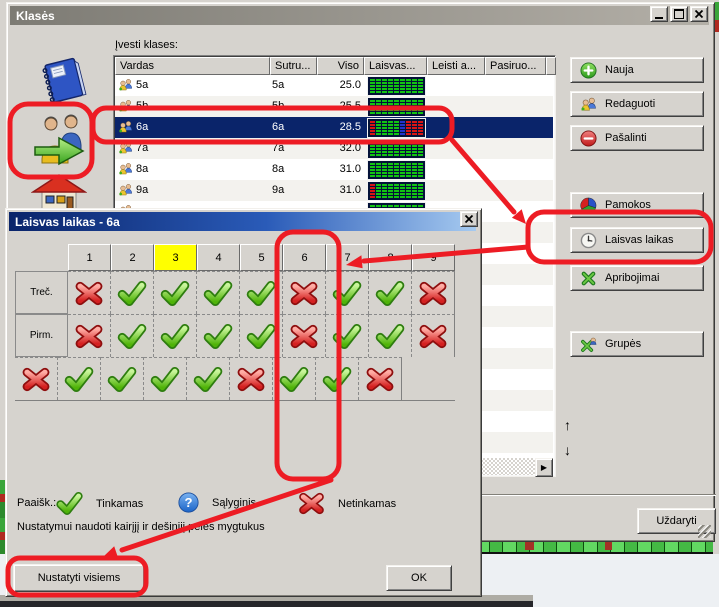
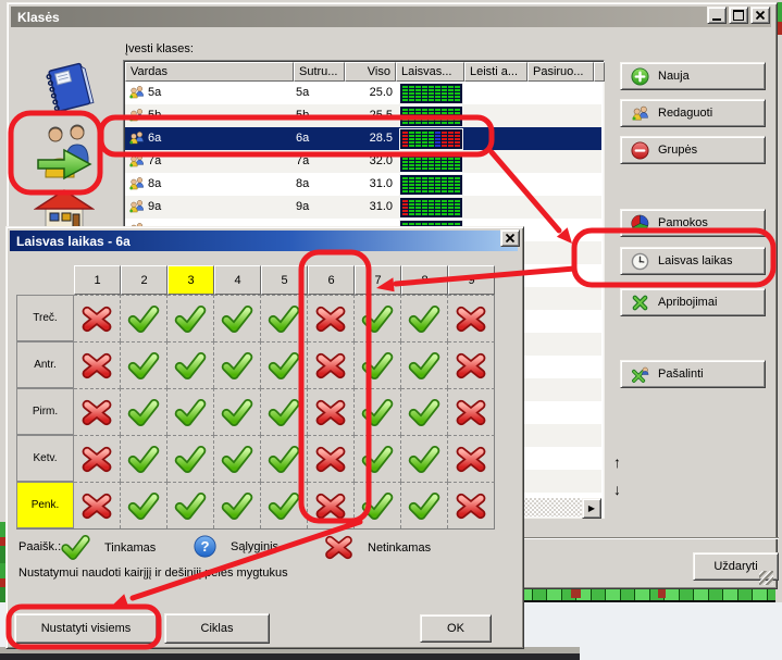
  Klasės
  Įvesti klases:
  Vardas
  Sutru...
  Viso
  Laisvas...
  Leisti a...
  Pasiruo...
  5a
  5a
  25.0
  6a
  6a
  28.5
  7a
  7a
  32.0
  8a
  8a
  31.0
  9a
  9a
  31.0
  ▶
  Nauja
  Redaguoti
- Pašalinti
+ Grupės
  Pamokos
  Laisvas laikas
  Apribojimai
- Grupės
+ Pašalinti
  ↑
  ↓
  Uždaryti
  Laisvas laikas - 6a
  1
  2
  3
  4
  5
  6
  7
  Treč.
+ Antr.
  Pirm.
+ Ketv.
+ Penk.
  Paaišk.:
  Nustatymui naudoti kairįjį ir dešinįjlės mygtukus
  Nustatyti visiems
+ Ciklas
  OK
  Tinkamas
  Sąlyginis
  Netinkamas
